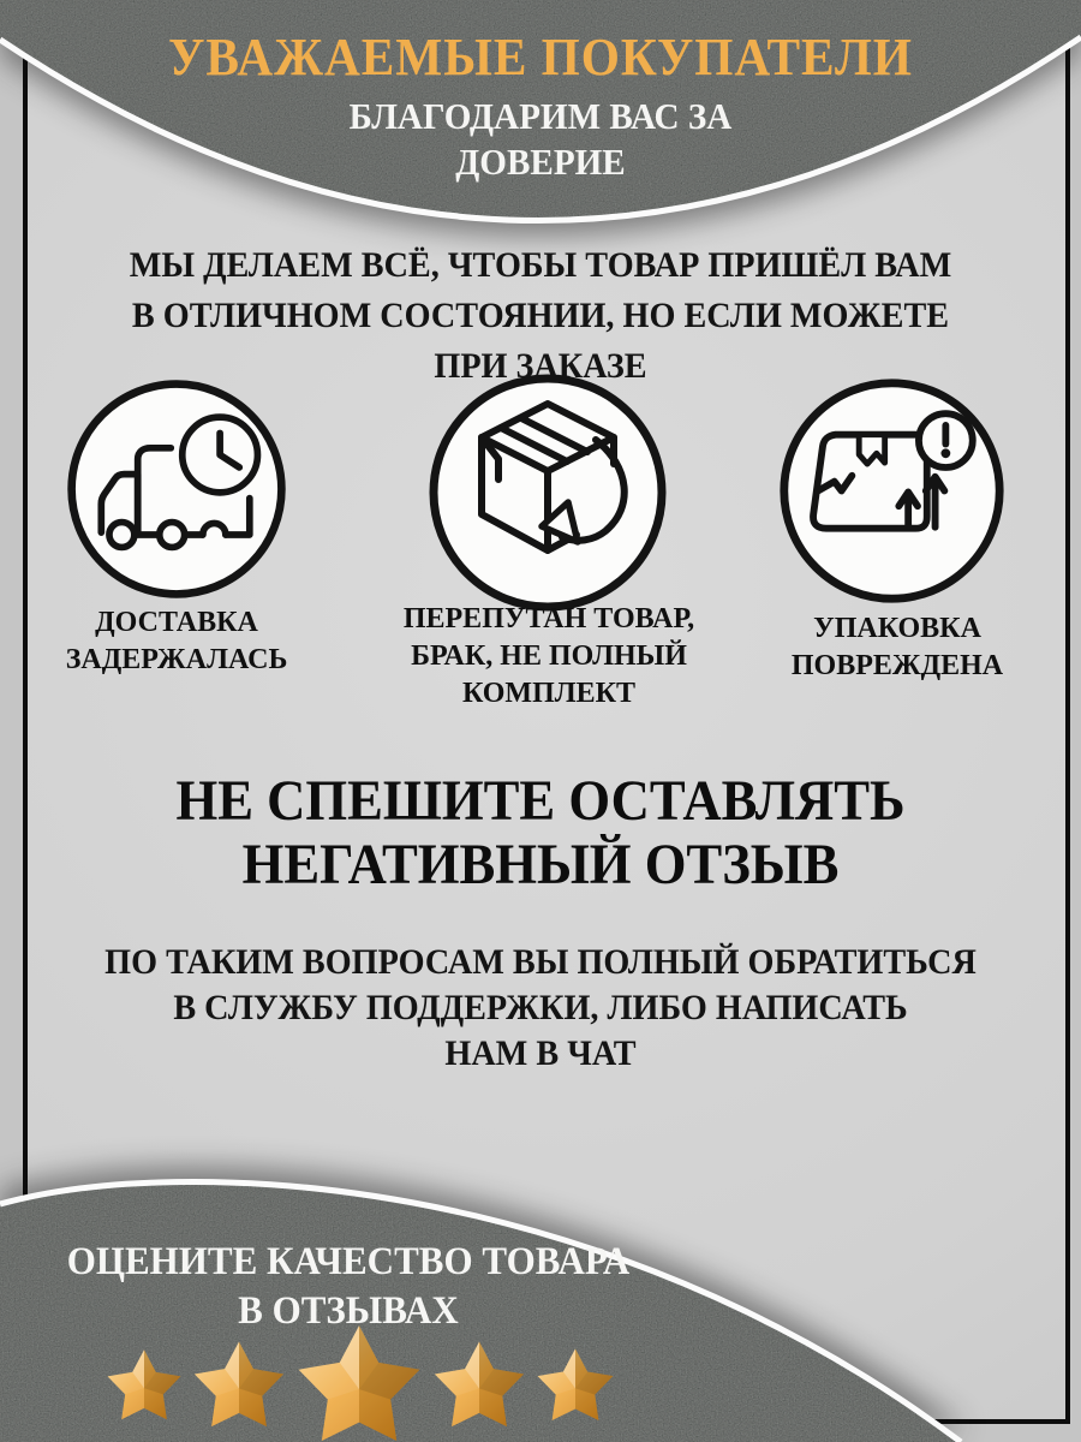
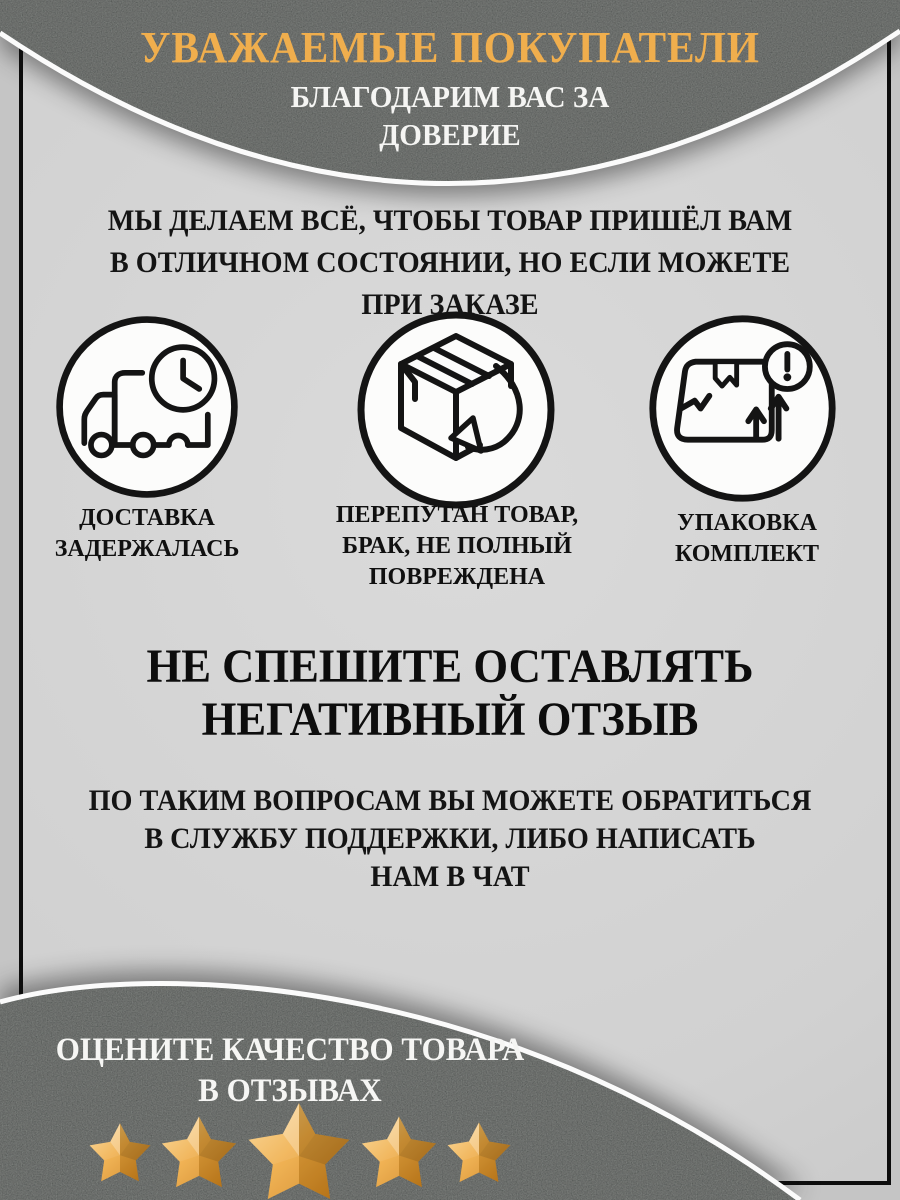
  УВАЖАЕМЫЕ ПОКУПАТЕЛИ
  БЛАГОДАРИМ ВАС ЗА
  ДОВЕРИЕ
  МЫ ДЕЛАЕМ ВСЁ, ЧТОБЫ ТОВАР ПРИШЁЛ ВАМ
  В ОТЛИЧНОМ СОСТОЯНИИ, НО ЕСЛИ МОЖЕТЕ
  ПРИ ЗАКАЗЕ
  ДОСТАВКА
  ЗАДЕРЖАЛАСЬ
  ПЕРЕПУТАН ТОВАР,
  БРАК, НЕ ПОЛНЫЙ
- КОМПЛЕКТ
+ ПОВРЕЖДЕНА
  УПАКОВКА
- ПОВРЕЖДЕНА
+ КОМПЛЕКТ
  НЕ СПЕШИТЕ ОСТАВЛЯТЬ
  НЕГАТИВНЫЙ ОТЗЫВ
- ПО ТАКИМ ВОПРОСАМ ВЫ ПОЛНЫЙ ОБРАТИТЬСЯ
+ ПО ТАКИМ ВОПРОСАМ ВЫ МОЖЕТЕ ОБРАТИТЬСЯ
  В СЛУЖБУ ПОДДЕРЖКИ, ЛИБО НАПИСАТЬ
  НАМ В ЧАТ
  ОЦЕНИТЕ КАЧЕСТВО ТОВАРА
  В ОТЗЫВАХ
